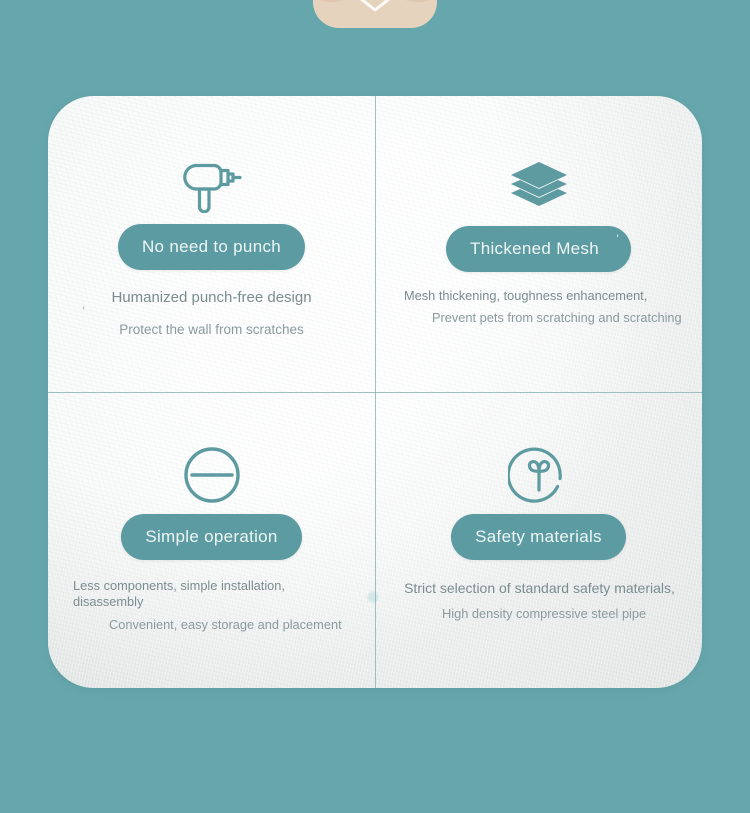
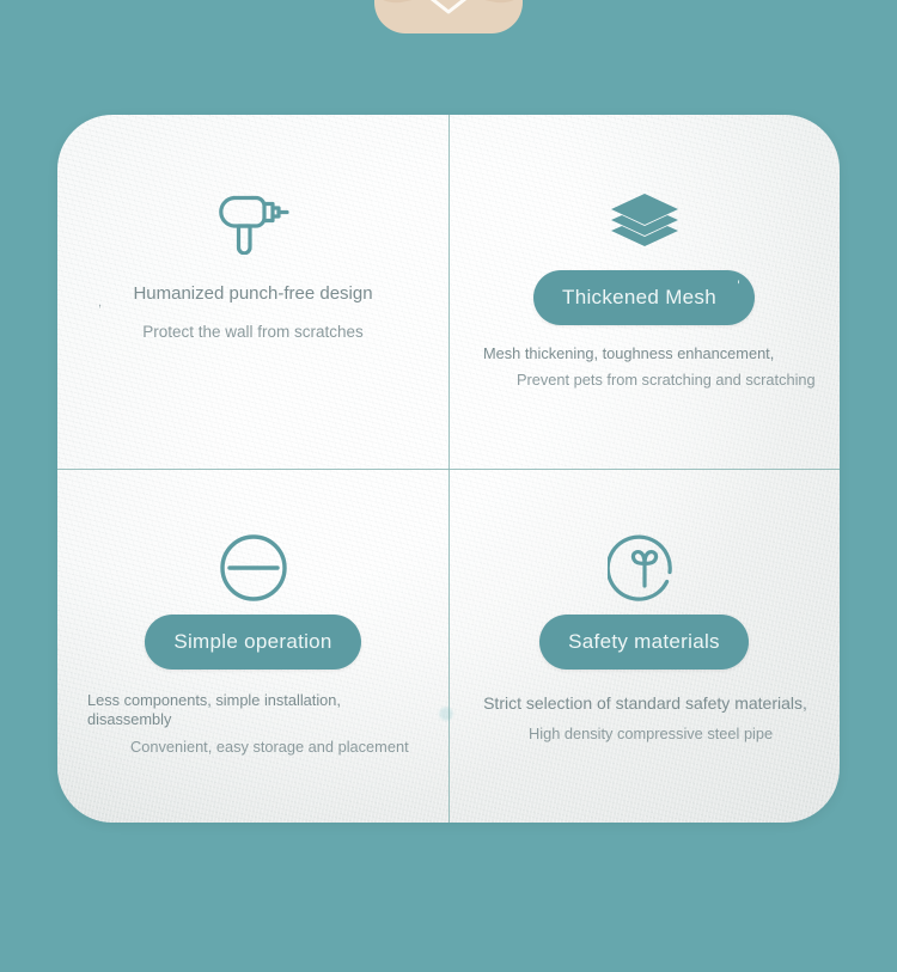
- No need to punch
  ,
  Humanized punch-free design
  Protect the wall from scratches
  Thickened Mesh
  '
  Mesh thickening, toughness enhancement,
  Prevent pets from scratching and scratching
  Simple operation
  Less components, simple installation, disassembly
  Convenient, easy storage and placement
  Safety materials
  Strict selection of standard safety materials,
  High density compressive steel pipe
